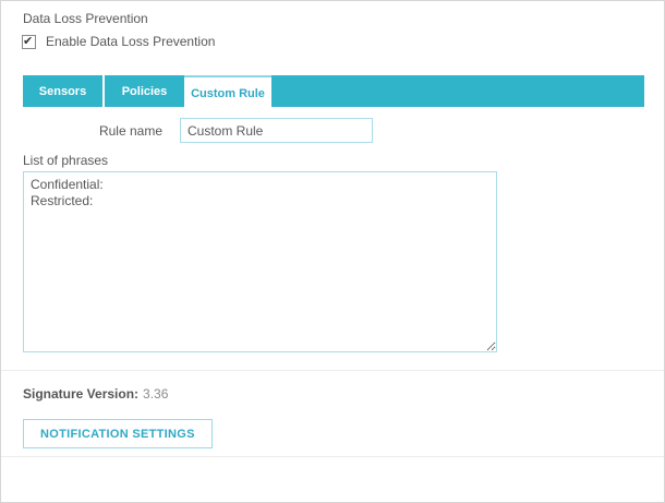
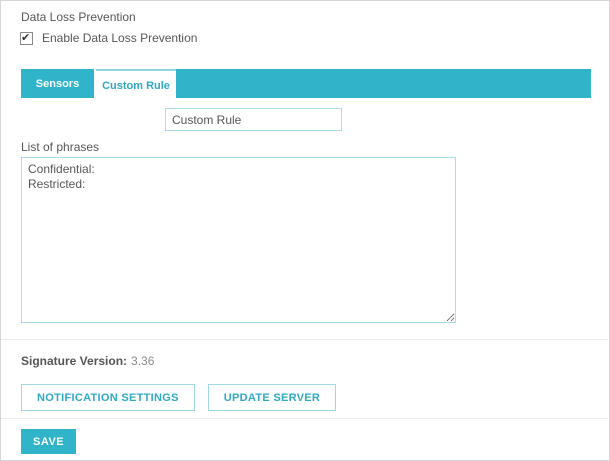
  Data Loss Prevention
  Enable Data Loss Prevention
  Sensors
- Policies
  Custom Rule
- Rule name
  Custom Rule
  List of phrases
  Confidential:
  Restricted:
  Signature Version: 3.36
  NOTIFICATION SETTINGS
+ UPDATE SERVER
+ SAVE
